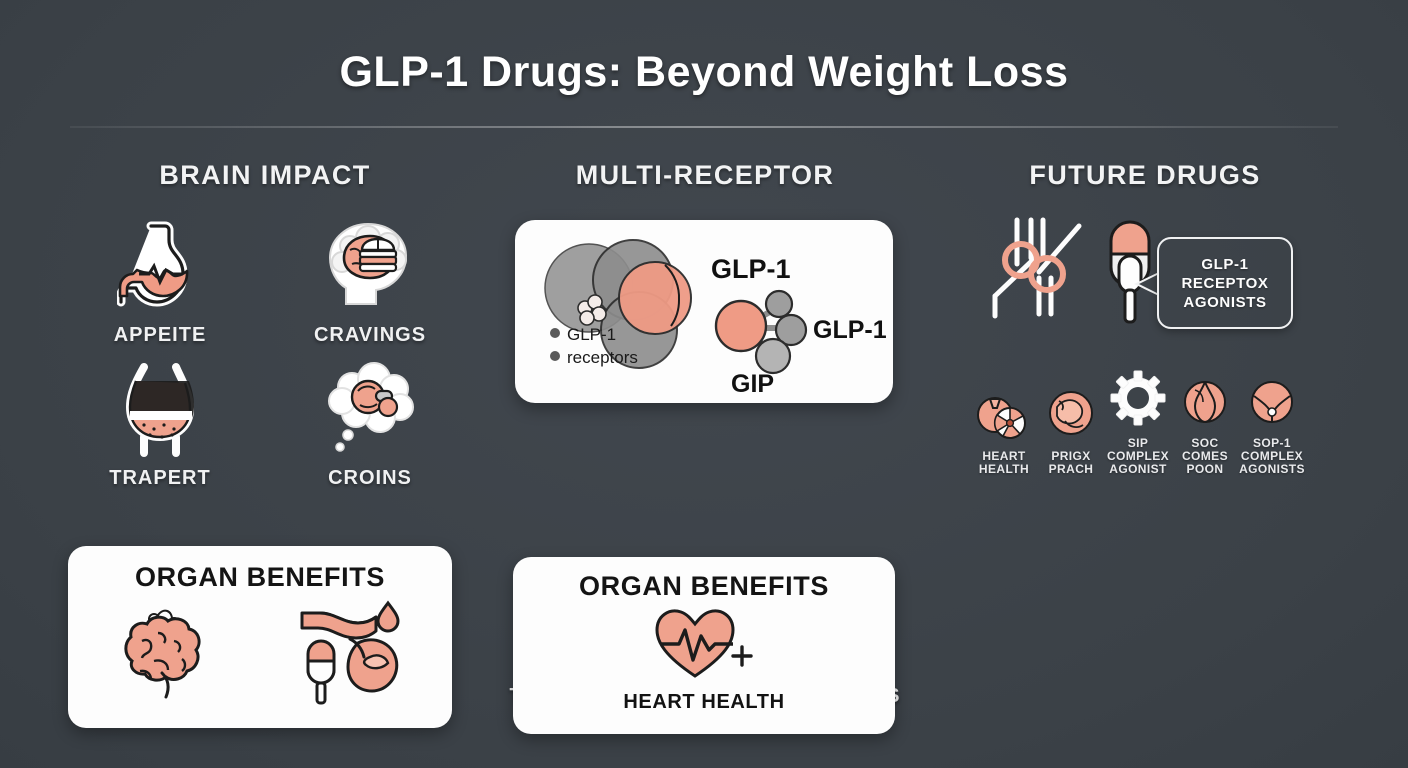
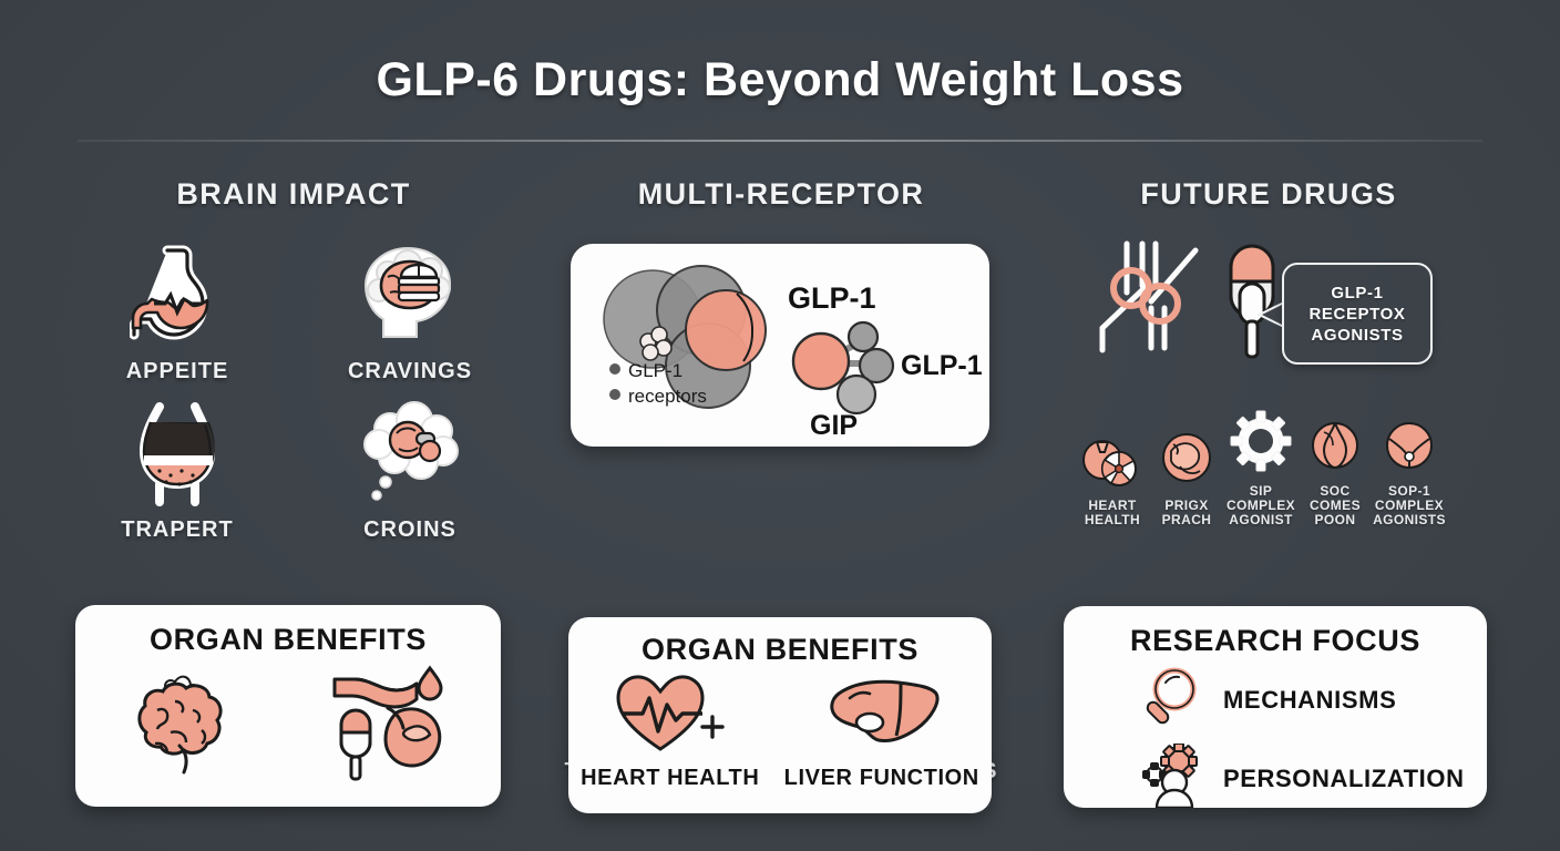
- GLP-1 Drugs: Beyond Weight Loss
+ GLP-6 Drugs: Beyond Weight Loss
  BRAIN IMPACT
  APPEITE
  CRAVINGS
  TRAPERT
  CROINS
  ORGAN BENEFITS
  MULTI-RECEPTOR
  GLP-1
  GLP-1
  receptors
  GLP-1
  GIP
  ORGAN BENEFITS
  HEART HEALTH
+ LIVER FUNCTION
  FUTURE DRUGS
  HEART
  HEALTH
  PRIGX
  PRACH
  SIP
  COMPLEX
  AGONIST
  SOC
  COMES
  POON
  SOP-1
  COMPLEX
  AGONISTS
  GLP-1
  RECEPTOX
  AGONISTS
+ RESEARCH FOCUS
+ MECHANISMS
+ PERSONALIZATION
